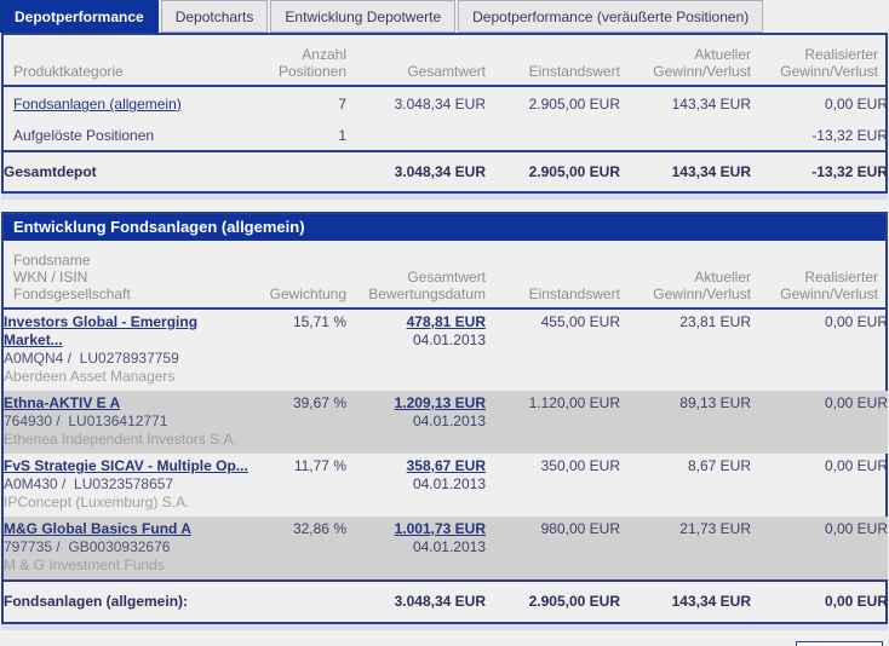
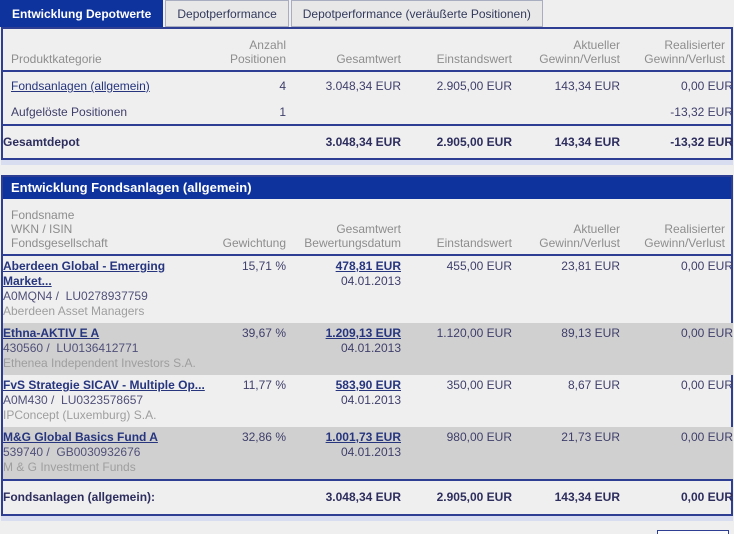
- Depotperformance
+ Entwicklung Depotwerte
- Depotcharts
- Entwicklung Depotwerte
+ Depotperformance
  Depotperformance (veräußerte Positionen)
  Produktkategorie	Anzahl Positionen	Gesamtwert	Einstandswert	Aktueller Gewinn/Verlust	Realisierter Gewinn/Verlust
- Fondsanlagen (allgemein)	7	3.048,34 EUR	2.905,00 EUR	143,34 EUR	0,00 EUR
+ Fondsanlagen (allgemein)	4	3.048,34 EUR	2.905,00 EUR	143,34 EUR	0,00 EUR
  Aufgelöste Positionen	1				-13,32 EUR
  Gesamtdepot		3.048,34 EUR	2.905,00 EUR	143,34 EUR	-13,32 EUR
  Entwicklung Fondsanlagen (allgemein)
  Fondsname WKN / ISIN Fondsgesellschaft	Gewichtung	Gesamtwert Bewertungsdatum	Einstandswert	Aktueller Gewinn/Verlust	Realisierter Gewinn/Verlust
- Investors Global - Emerging Market... A0MQN4 / LU0278937759 Aberdeen Asset Managers	15,71 %	478,81 EUR 04.01.2013	455,00 EUR	23,81 EUR	0,00 EUR
+ Aberdeen Global - Emerging Market... A0MQN4 / LU0278937759 Aberdeen Asset Managers	15,71 %	478,81 EUR 04.01.2013	455,00 EUR	23,81 EUR	0,00 EUR
- Ethna-AKTIV E A 764930 / LU0136412771 Ethenea Independent Investors S.A.	39,67 %	1.209,13 EUR 04.01.2013	1.120,00 EUR	89,13 EUR	0,00 EUR
+ Ethna-AKTIV E A 430560 / LU0136412771 Ethenea Independent Investors S.A.	39,67 %	1.209,13 EUR 04.01.2013	1.120,00 EUR	89,13 EUR	0,00 EUR
- FvS Strategie SICAV - Multiple Op... A0M430 / LU0323578657 IPConcept (Luxemburg) S.A.	11,77 %	358,67 EUR 04.01.2013	350,00 EUR	8,67 EUR	0,00 EUR
+ FvS Strategie SICAV - Multiple Op... A0M430 / LU0323578657 IPConcept (Luxemburg) S.A.	11,77 %	583,90 EUR 04.01.2013	350,00 EUR	8,67 EUR	0,00 EUR
- M&G Global Basics Fund A 797735 / GB0030932676 M & G Investment Funds	32,86 %	1.001,73 EUR 04.01.2013	980,00 EUR	21,73 EUR	0,00 EUR
+ M&G Global Basics Fund A 539740 / GB0030932676 M & G Investment Funds	32,86 %	1.001,73 EUR 04.01.2013	980,00 EUR	21,73 EUR	0,00 EUR
  Fondsanlagen (allgemein):		3.048,34 EUR	2.905,00 EUR	143,34 EUR	0,00 EUR
